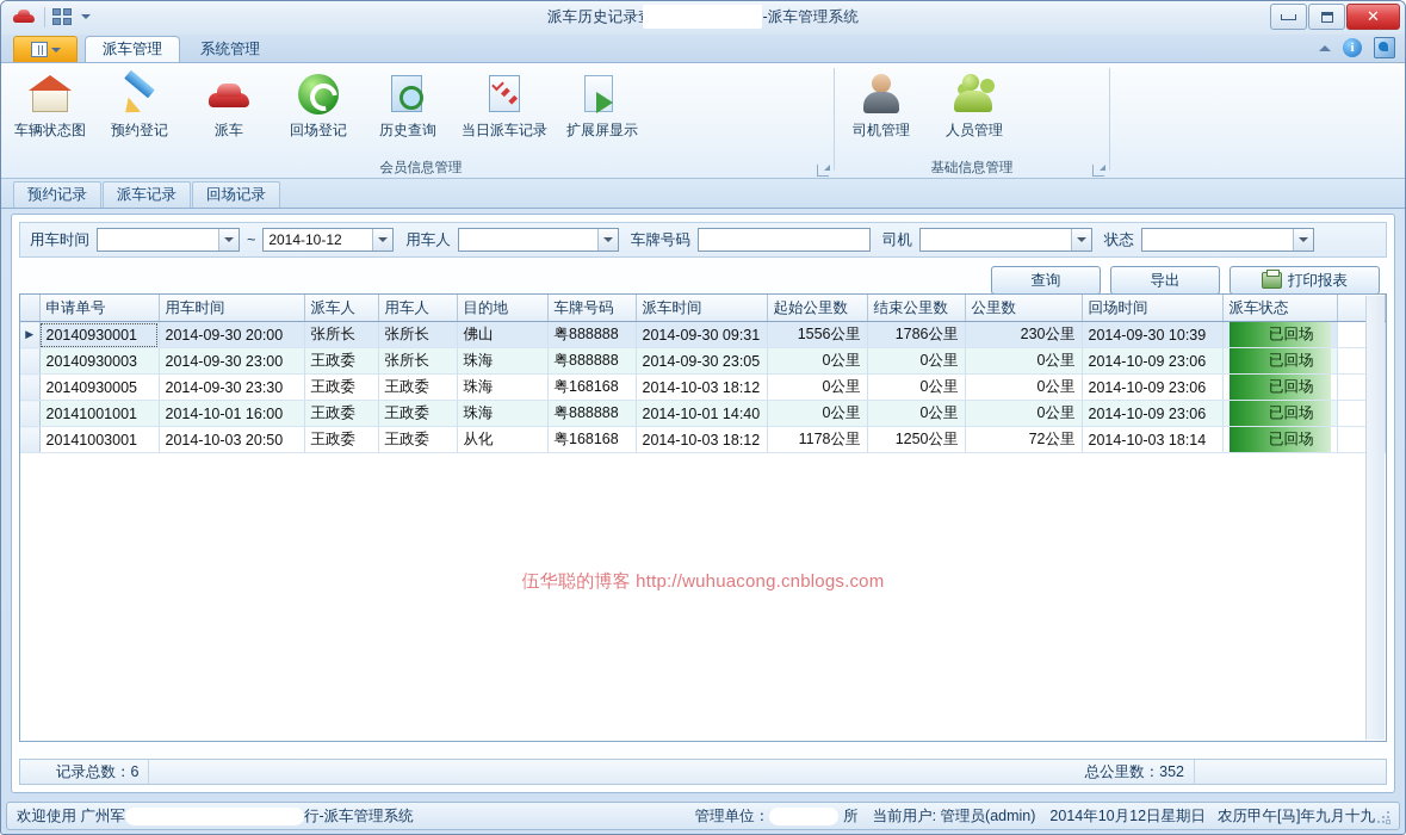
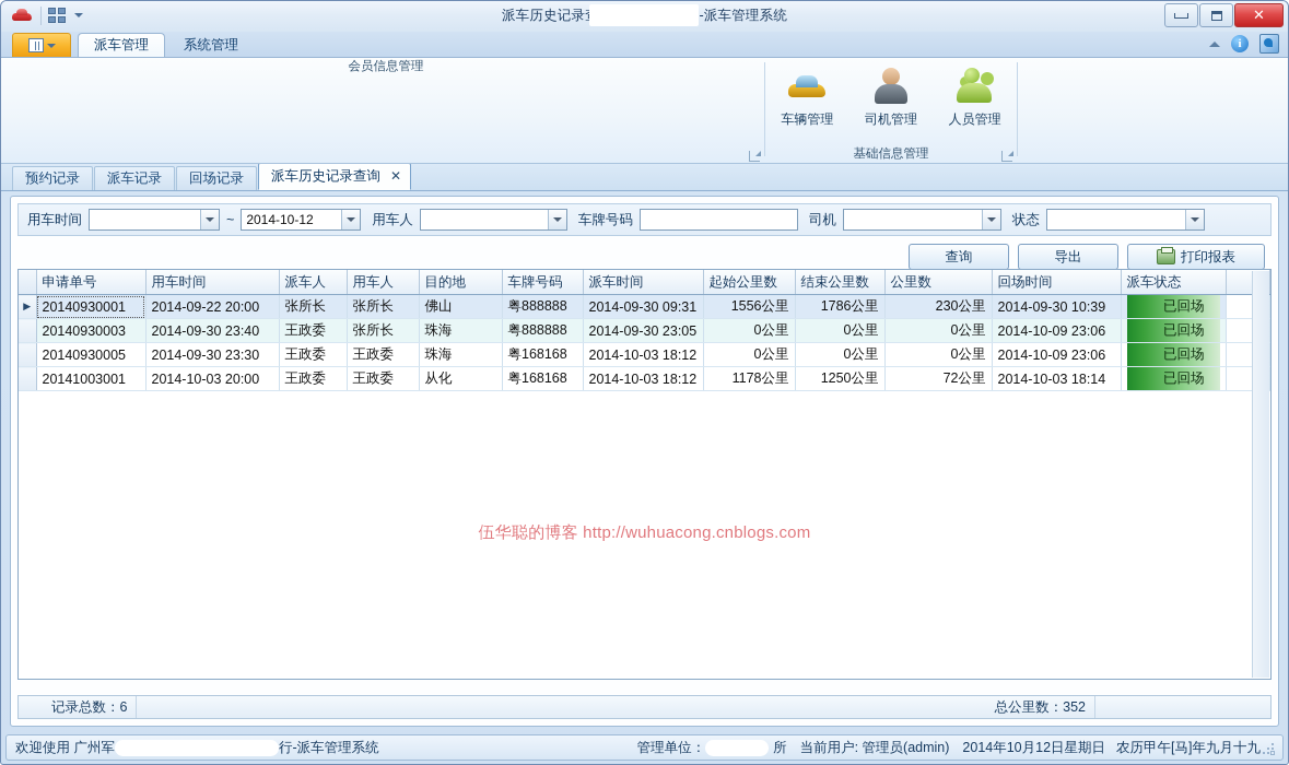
  ✕
  派车管理
  系统管理
  i
- 车辆状态图
- 预约登记
- 派车
- 回场登记
- 历史查询
- 当日派车记录
- 扩展屏显示
  会员信息管理
+ 车辆管理
  司机管理
  人员管理
  基础信息管理
  预约记录
  派车记录
  回场记录
+ 派车历史记录查询 ✕
  用车时间
  ~
  2014-10-12
  用车人
  车牌号码
  司机
  状态
  查询
  导出
  打印报表
  	申请单号	用车时间	派车人	用车人	目的地	车牌号码	派车时间	起始公里数	结束公里数	公里数	回场时间	派车状态
- ▶	20140930001	2014-09-30 20:00	张所长	张所长	佛山	粤888888	2014-09-30 09:31	1556公里	1786公里	230公里	2014-09-30 10:39	已回场
+ ▶	20140930001	2014-09-22 20:00	张所长	张所长	佛山	粤888888	2014-09-30 09:31	1556公里	1786公里	230公里	2014-09-30 10:39	已回场
- 	20140930003	2014-09-30 23:00	王政委	张所长	珠海	粤888888	2014-09-30 23:05	0公里	0公里	0公里	2014-10-09 23:06	已回场
+ 	20140930003	2014-09-30 23:40	王政委	张所长	珠海	粤888888	2014-09-30 23:05	0公里	0公里	0公里	2014-10-09 23:06	已回场
  	20140930005	2014-09-30 23:30	王政委	王政委	珠海	粤168168	2014-10-03 18:12	0公里	0公里	0公里	2014-10-09 23:06	已回场
- 	20141001001	2014-10-01 16:00	王政委	王政委	珠海	粤888888	2014-10-01 14:40	0公里	0公里	0公里	2014-10-09 23:06	已回场
- 	20141003001	2014-10-03 20:50	王政委	王政委	从化	粤168168	2014-10-03 18:12	1178公里	1250公里	72公里	2014-10-03 18:14	已回场
+ 	20141003001	2014-10-03 20:00	王政委	王政委	从化	粤168168	2014-10-03 18:12	1178公里	1250公里	72公里	2014-10-03 18:14	已回场
  伍华聪的博客 http://wuhuacong.cnblogs.com
  记录总数：6
  总公里数：352
  欢迎使用 广州军
  行-派车管理系统
  管理单位：
  所
  当前用户: 管理员(admin)
  2014年10月12日星期日
  农历甲午[马]年九月十九
